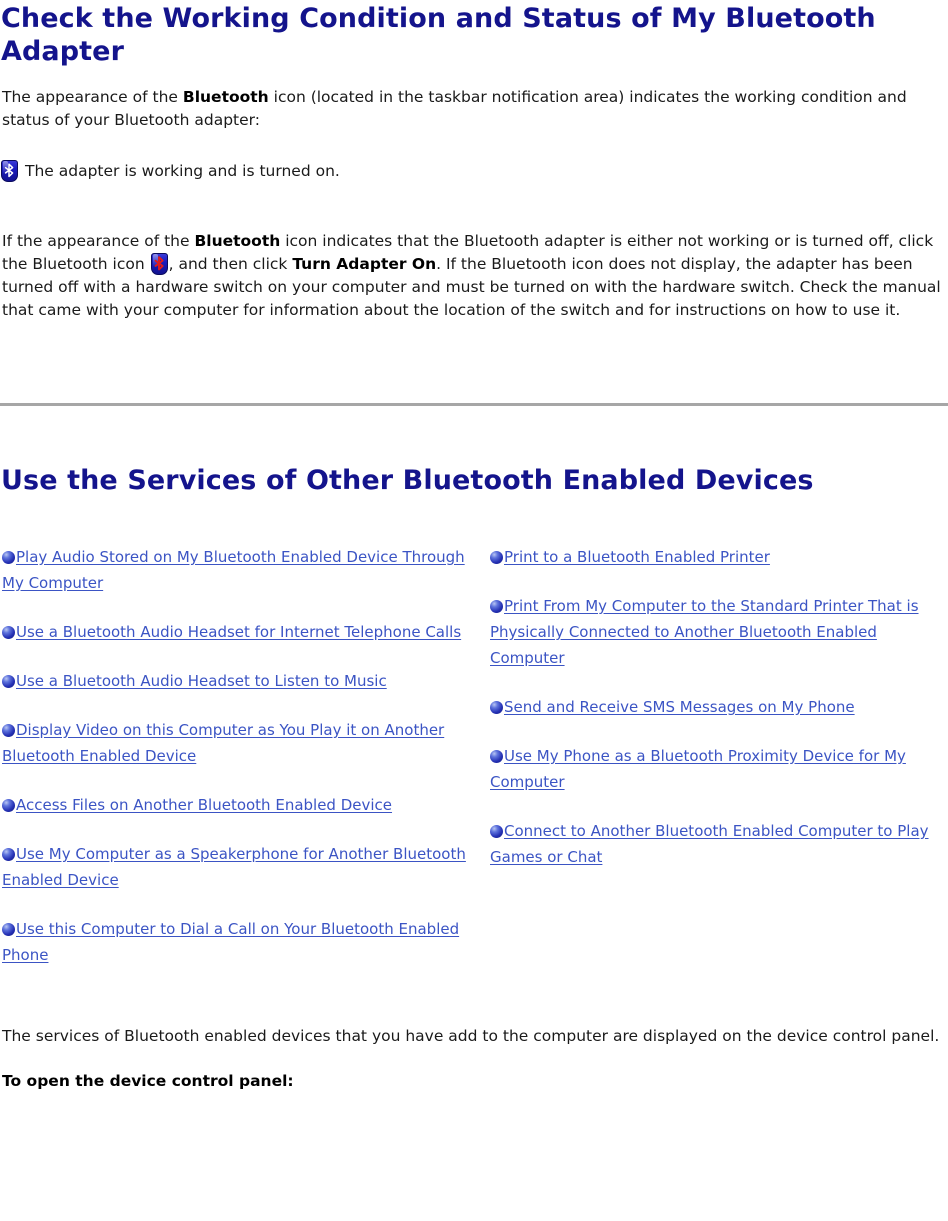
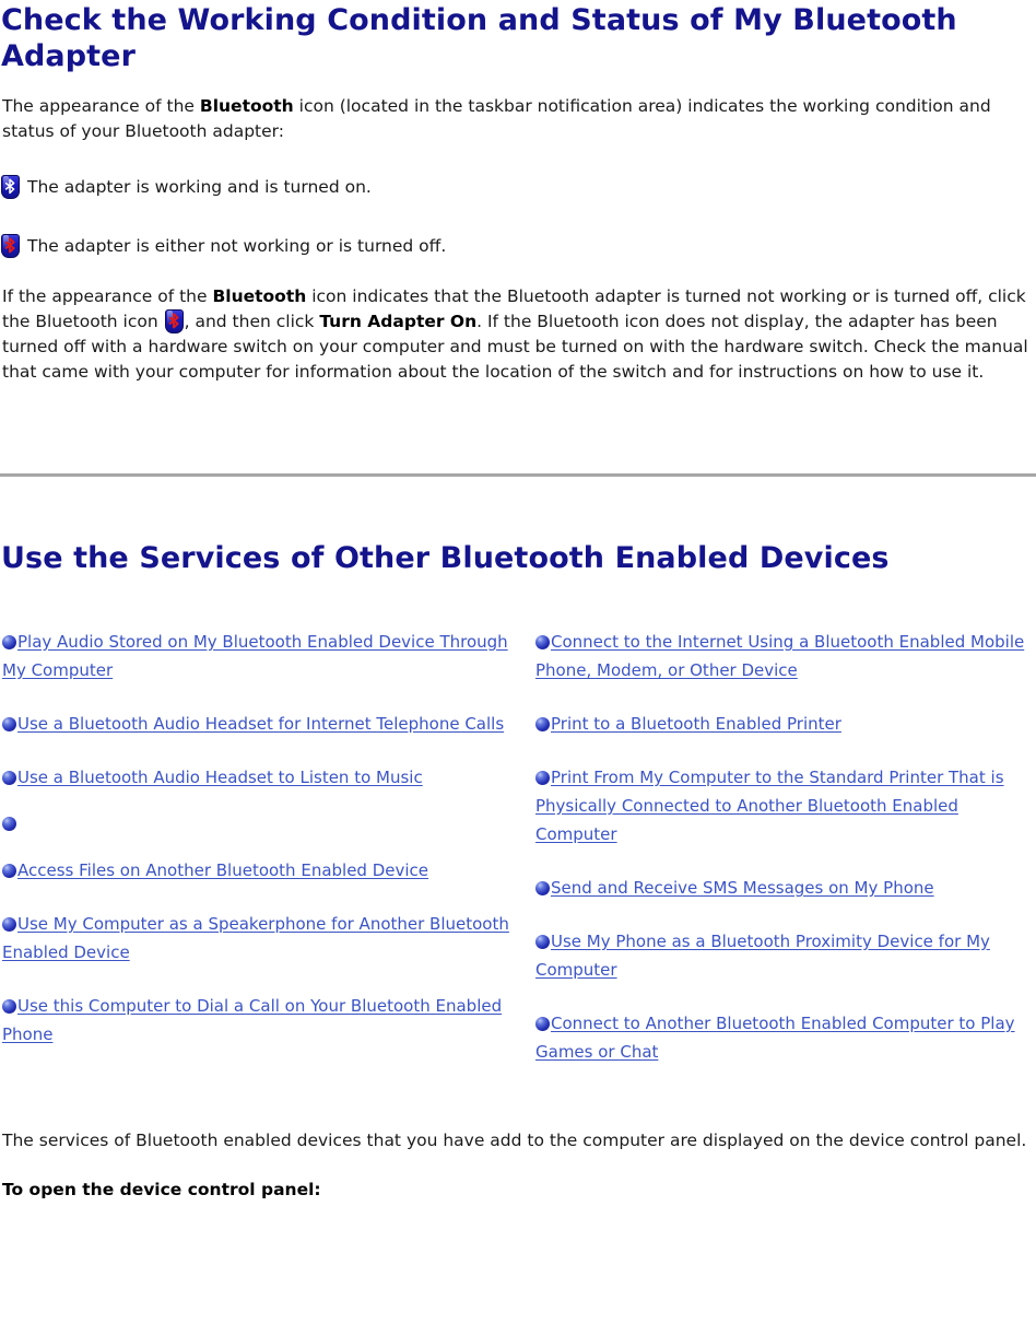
  Check the Working Condition and Status of My Bluetooth Adapter
  The appearance of the Bluetooth icon (located in the taskbar notification area) indicates the working condition and status of your Bluetooth adapter:
  The adapter is working and is turned on.
+ The adapter is either not working or is turned off.
- If the appearance of the Bluetooth icon indicates that the Bluetooth adapter is either not working or is turned off, click the Bluetooth icon , and then click Turn Adapter On. If the Bluetooth icon does not display, the adapter has been turned off with a hardware switch on your computer and must be turned on with the hardware switch. Check the manual that came with your computer for information about the location of the switch and for instructions on how to use it.
+ If the appearance of the Bluetooth icon indicates that the Bluetooth adapter is turned not working or is turned off, click the Bluetooth icon , and then click Turn Adapter On. If the Bluetooth icon does not display, the adapter has been turned off with a hardware switch on your computer and must be turned on with the hardware switch. Check the manual that came with your computer for information about the location of the switch and for instructions on how to use it.
  Use the Services of Other Bluetooth Enabled Devices
  Play Audio Stored on My Bluetooth Enabled Device Through My Computer
  Use a Bluetooth Audio Headset for Internet Telephone Calls
  Use a Bluetooth Audio Headset to Listen to Music
- Display Video on this Computer as You Play it on Another Bluetooth Enabled Device
  Access Files on Another Bluetooth Enabled Device
  Use My Computer as a Speakerphone for Another Bluetooth Enabled Device
  Use this Computer to Dial a Call on Your Bluetooth Enabled Phone
+ Connect to the Internet Using a Bluetooth Enabled Mobile Phone, Modem, or Other Device
  Print to a Bluetooth Enabled Printer
  Print From My Computer to the Standard Printer That is Physically Connected to Another Bluetooth Enabled Computer
  Send and Receive SMS Messages on My Phone
  Use My Phone as a Bluetooth Proximity Device for My Computer
  Connect to Another Bluetooth Enabled Computer to Play Games or Chat
  The services of Bluetooth enabled devices that you have add to the computer are displayed on the device control panel.
  To open the device control panel:
